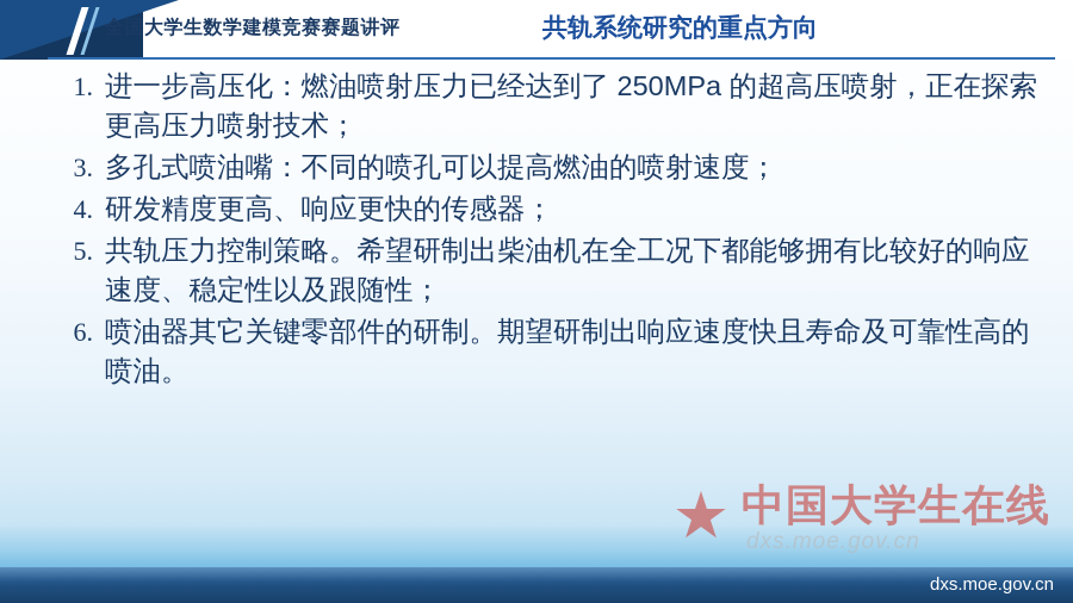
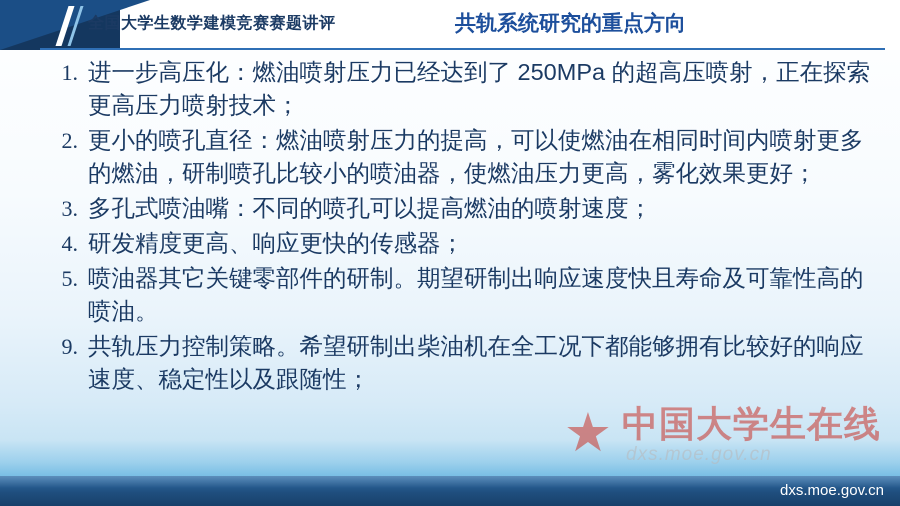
  全国大学生数学建模竞赛赛题讲评
  共轨系统研究的重点方向
  1.
  进一步高压化：燃油喷射压力已经达到了 250MPa 的超高压喷射，正在探索更高压力喷射技术；
+ 2.
+ 更小的喷孔直径：燃油喷射压力的提高，可以使燃油在相同时间内喷射更多的燃油，研制喷孔比较小的喷油器，使燃油压力更高，雾化效果更好；
  3.
  多孔式喷油嘴：不同的喷孔可以提高燃油的喷射速度；
  4.
  研发精度更高、响应更快的传感器；
  5.
- 共轨压力控制策略。希望研制出柴油机在全工况下都能够拥有比较好的响应速度、稳定性以及跟随性；
+ 喷油器其它关键零部件的研制。期望研制出响应速度快且寿命及可靠性高的喷油。
- 6.
+ 9.
- 喷油器其它关键零部件的研制。期望研制出响应速度快且寿命及可靠性高的喷油。
+ 共轨压力控制策略。希望研制出柴油机在全工况下都能够拥有比较好的响应速度、稳定性以及跟随性；
  ★
  中国大学生在线
  dxs.moe.gov.cn
  dxs.moe.gov.cn
